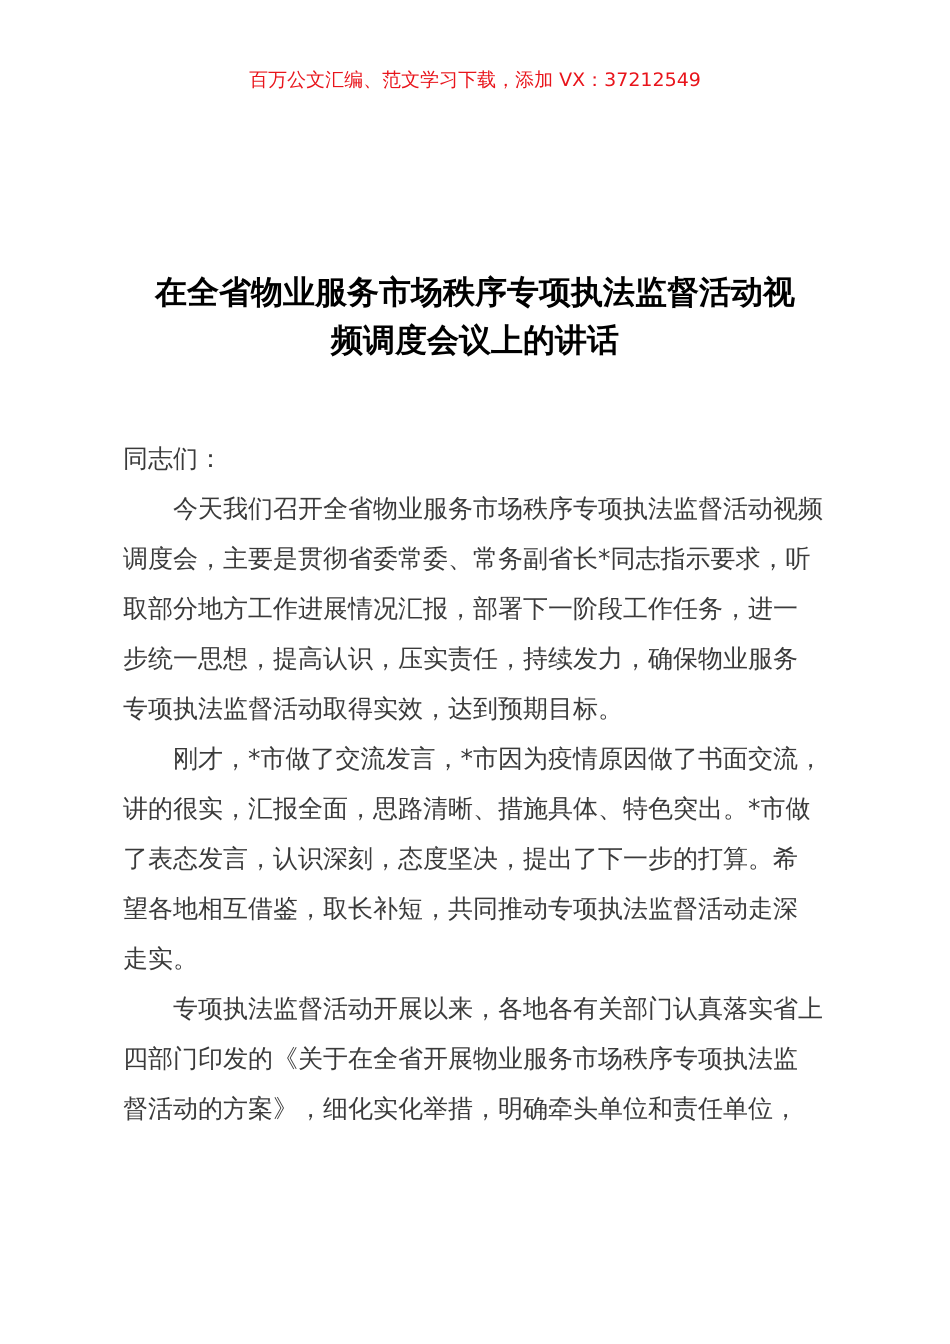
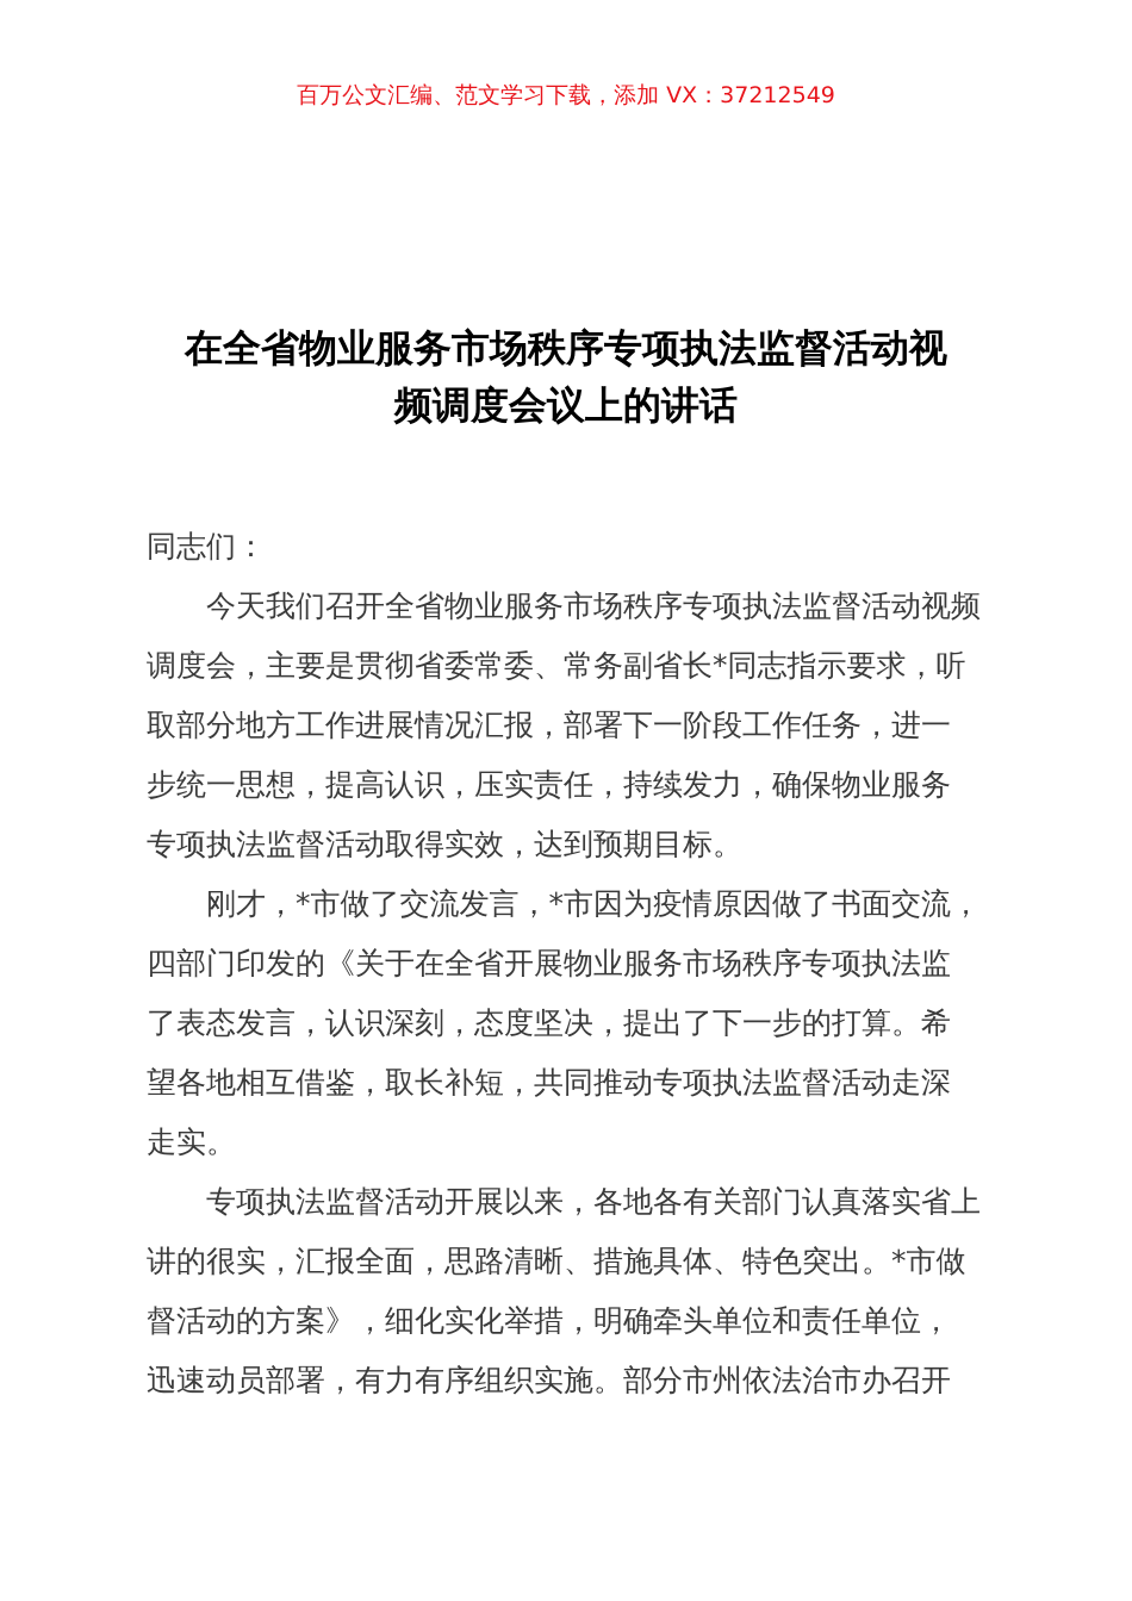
  百万公文汇编、范文学习下载，添加 VX：37212549
  在全省物业服务市场秩序专项执法监督活动视
  频调度会议上的讲话
  同志们：
  今天我们召开全省物业服务市场秩序专项执法监督活动视频
  调度会，主要是贯彻省委常委、常务副省长*同志指示要求，听
  取部分地方工作进展情况汇报，部署下一阶段工作任务，进一
  步统一思想，提高认识，压实责任，持续发力，确保物业服务
  专项执法监督活动取得实效，达到预期目标。
  刚才，*市做了交流发言，*市因为疫情原因做了书面交流，
- 讲的很实，汇报全面，思路清晰、措施具体、特色突出。*市做
+ 四部门印发的《关于在全省开展物业服务市场秩序专项执法监
  了表态发言，认识深刻，态度坚决，提出了下一步的打算。希
  望各地相互借鉴，取长补短，共同推动专项执法监督活动走深
  走实。
  专项执法监督活动开展以来，各地各有关部门认真落实省上
- 四部门印发的《关于在全省开展物业服务市场秩序专项执法监
+ 讲的很实，汇报全面，思路清晰、措施具体、特色突出。*市做
  督活动的方案》，细化实化举措，明确牵头单位和责任单位，
+ 迅速动员部署，有力有序组织实施。部分市州依法治市办召开
